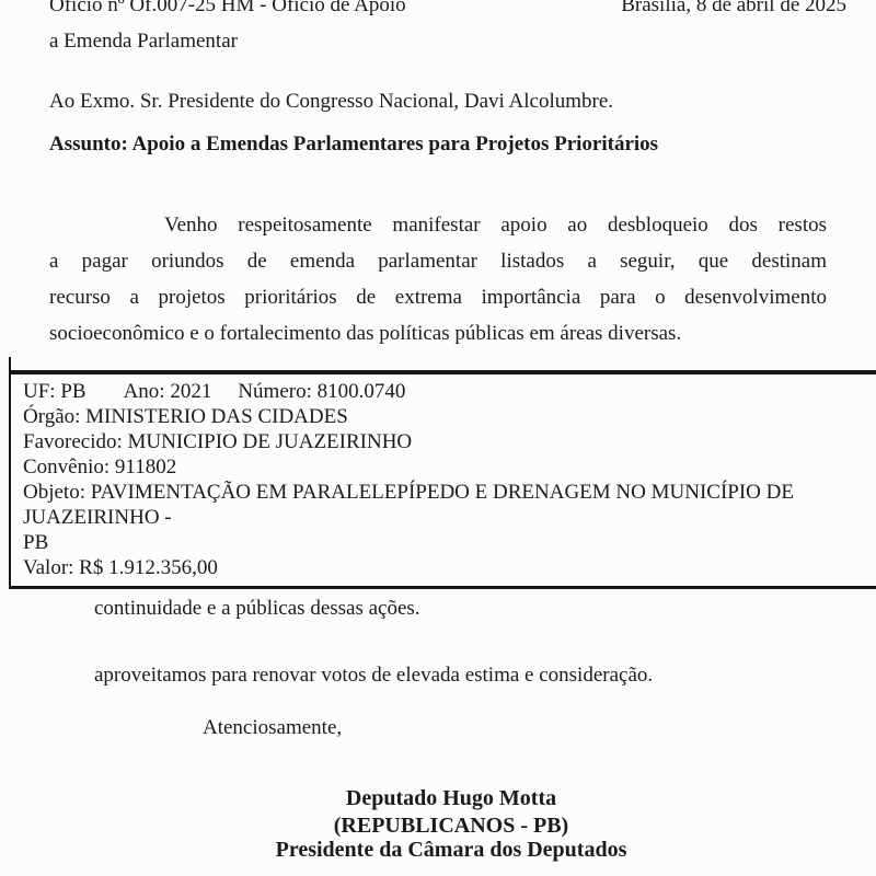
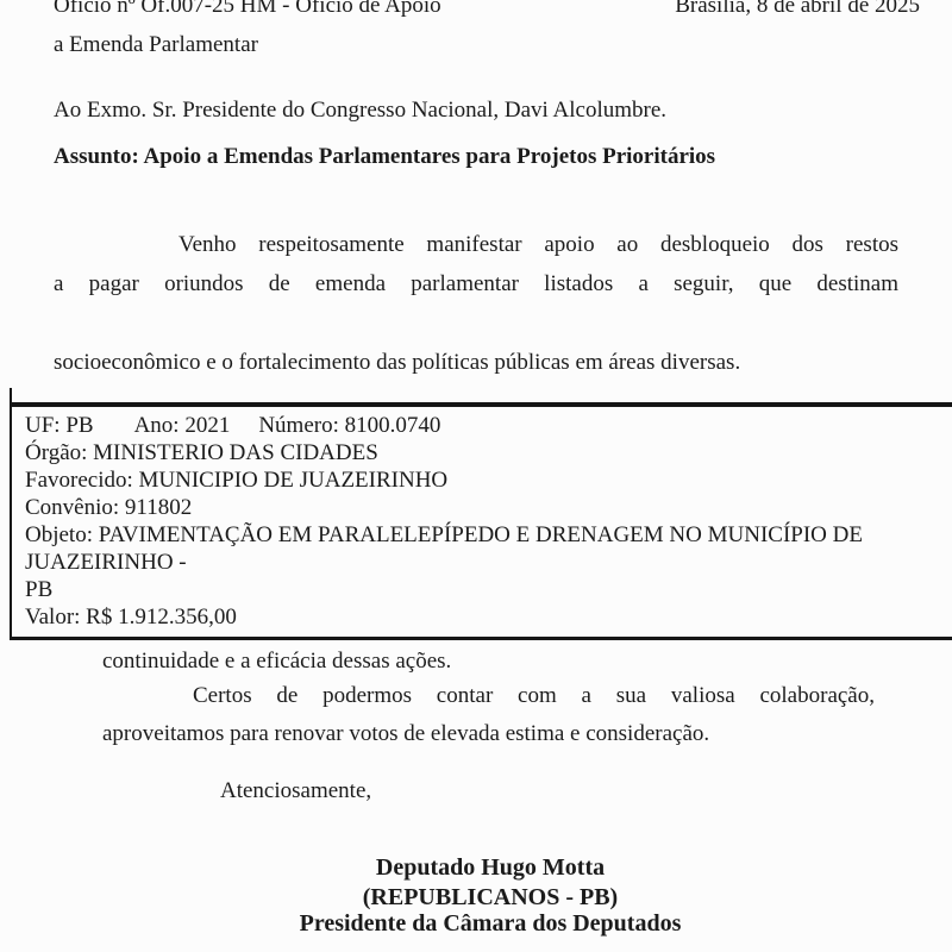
  Ofício nº Of.007-25 HM - Ofício de Apoio
  Brasília, 8 de abril de 2025
  a Emenda Parlamentar
  Ao Exmo. Sr. Presidente do Congresso Nacional, Davi Alcolumbre.
  Assunto: Apoio a Emendas Parlamentares para Projetos Prioritários
  Venho respeitosamente manifestar apoio ao desbloqueio dos restos
  a pagar oriundos de emenda parlamentar listados a seguir, que destinam
- recurso a projetos prioritários de extrema importância para o desenvolvimento
  socioeconômico e o fortalecimento das políticas públicas em áreas diversas.
- continuidade e a públicas dessas ações.
+ continuidade e a eficácia dessas ações.
  UF: PB Ano: 2021 Número: 8100.0740
  Órgão: MINISTERIO DAS CIDADES
  Favorecido: MUNICIPIO DE JUAZEIRINHO
  Convênio: 911802
  Objeto: PAVIMENTAÇÃO EM PARALELEPÍPEDO E DRENAGEM NO MUNICÍPIO DE JUAZEIRINHO -
  PB
  Valor: R$ 1.912.356,00
+ Certos de podermos contar com a sua valiosa colaboração,
  aproveitamos para renovar votos de elevada estima e consideração.
  Atenciosamente,
  Deputado Hugo Motta
  (REPUBLICANOS - PB)
  Presidente da Câmara dos Deputados
